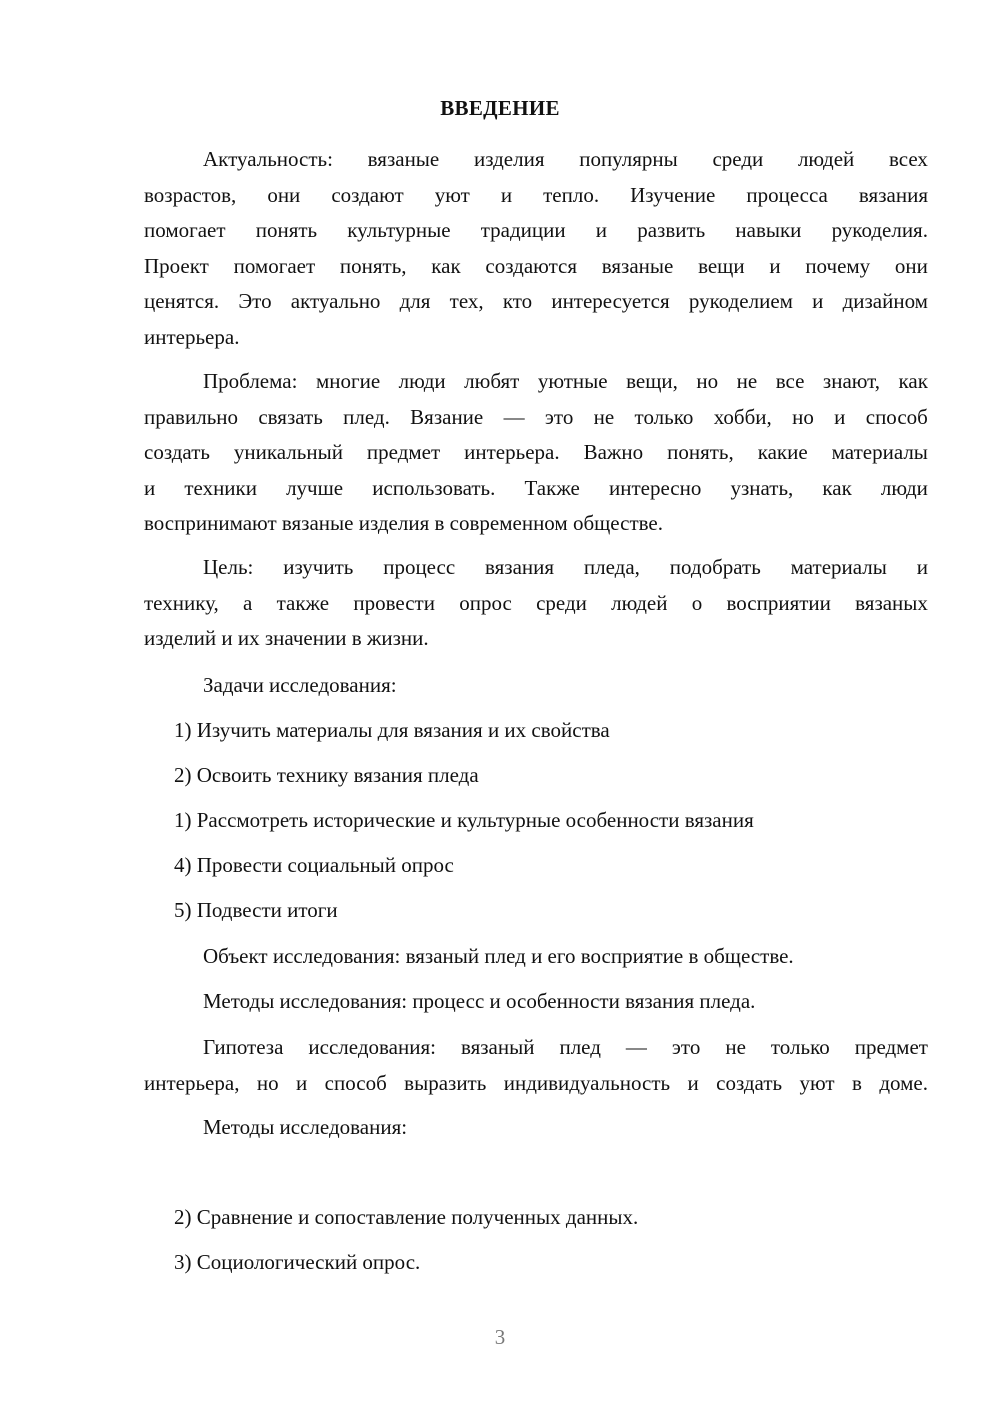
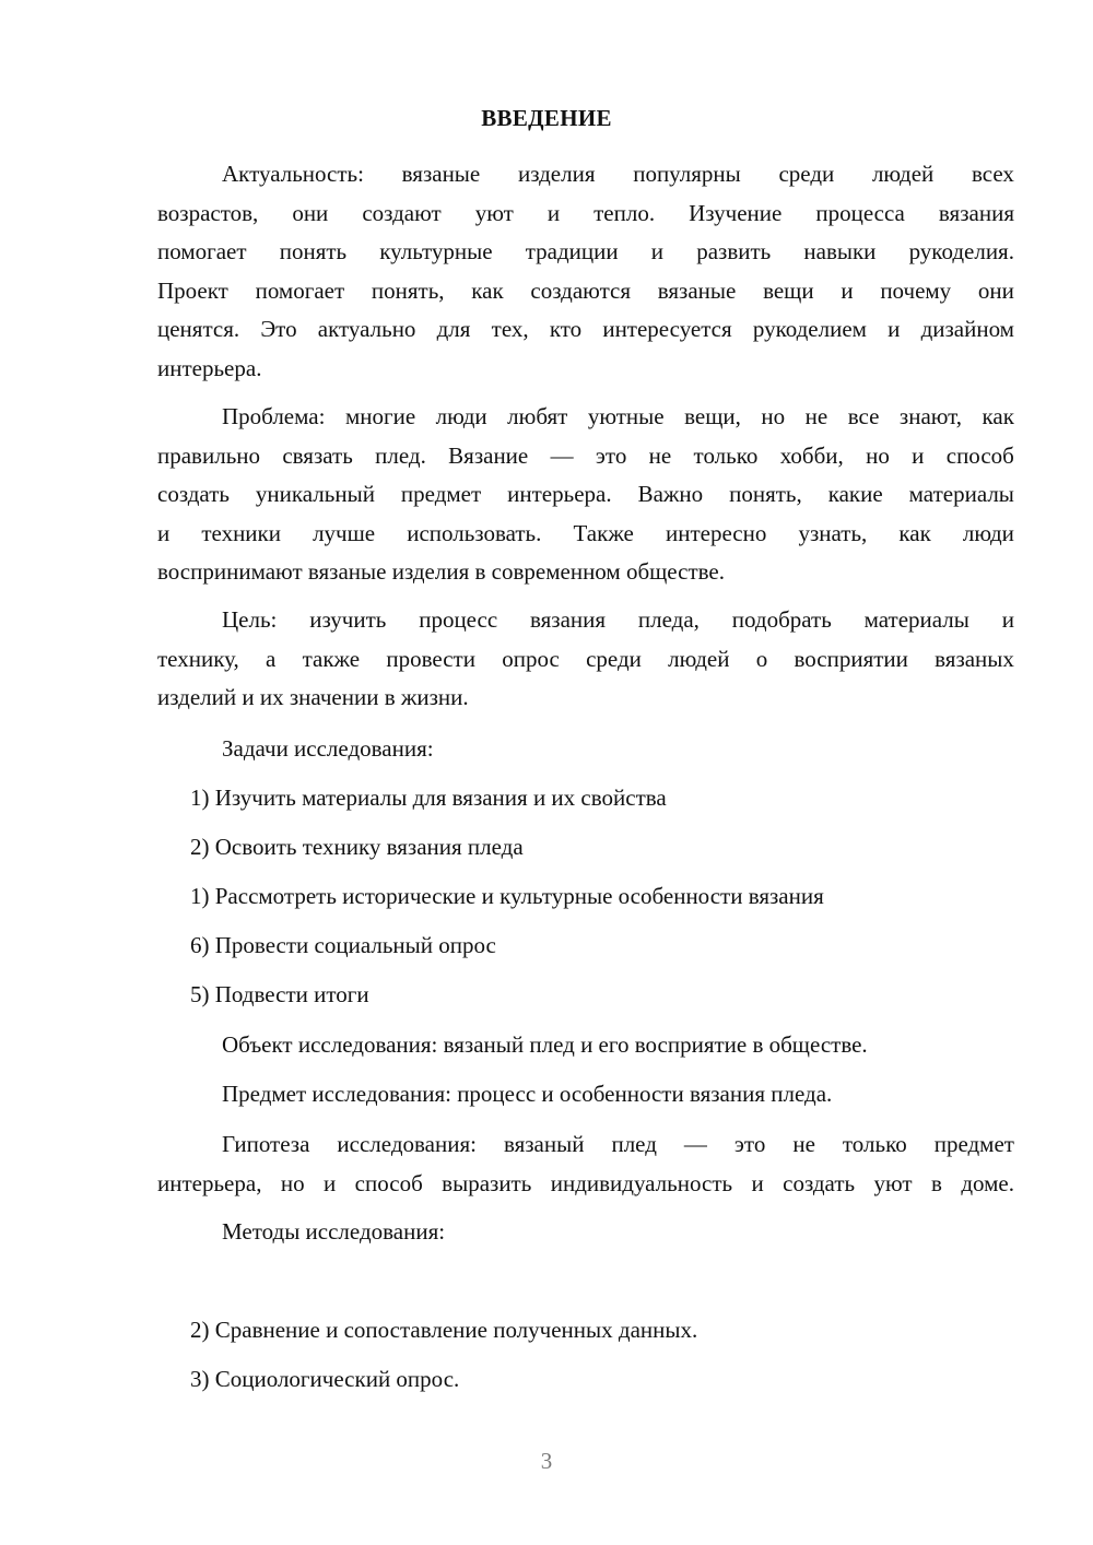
  ВВЕДЕНИЕ
  Актуальность:
  вязаные
  изделия
  популярны
  среди
  людей
  всех
  возрастов,
  они
  создают
  уют
  и
  тепло.
  Изучение
  процесса
  вязания
  помогает
  понять
  культурные
  традиции
  и
  развить
  навыки
  рукоделия.
  Проект
  помогает
  понять,
  как
  создаются
  вязаные
  вещи
  и
  почему
  они
  ценятся.
  Это
  актуально
  для
  тех,
  кто
  интересуется
  рукоделием
  и
  дизайном
  интерьера.
  Проблема:
  многие
  люди
  любят
  уютные
  вещи,
  но
  не
  все
  знают,
  как
  правильно
  связать
  плед.
  Вязание
  —
  это
  не
  только
  хобби,
  но
  и
  способ
  создать
  уникальный
  предмет
  интерьера.
  Важно
  понять,
  какие
  материалы
  и
  техники
  лучше
  использовать.
  Также
  интересно
  узнать,
  как
  люди
  воспринимают вязаные изделия в современном обществе.
  Цель:
  изучить
  процесс
  вязания
  пледа,
  подобрать
  материалы
  и
  технику,
  а
  также
  провести
  опрос
  среди
  людей
  о
  восприятии
  вязаных
  изделий и их значении в жизни.
  Задачи исследования:
  1) Изучить материалы для вязания и их свойства
  2) Освоить технику вязания пледа
  1) Рассмотреть исторические и культурные особенности вязания
- 4) Провести социальный опрос
+ 6) Провести социальный опрос
  5) Подвести итоги
  Объект исследования: вязаный плед и его восприятие в обществе.
- Методы исследования: процесс и особенности вязания пледа.
+ Предмет исследования: процесс и особенности вязания пледа.
  Гипотеза
  исследования:
  вязаный
  плед
  —
  это
  не
  только
  предмет
  интерьера,
  но
  и
  способ
  выразить
  индивидуальность
  и
  создать
  уют
  в
  доме.
  Методы исследования:
  2) Сравнение и сопоставление полученных данных.
  3) Социологический опрос.
  3
